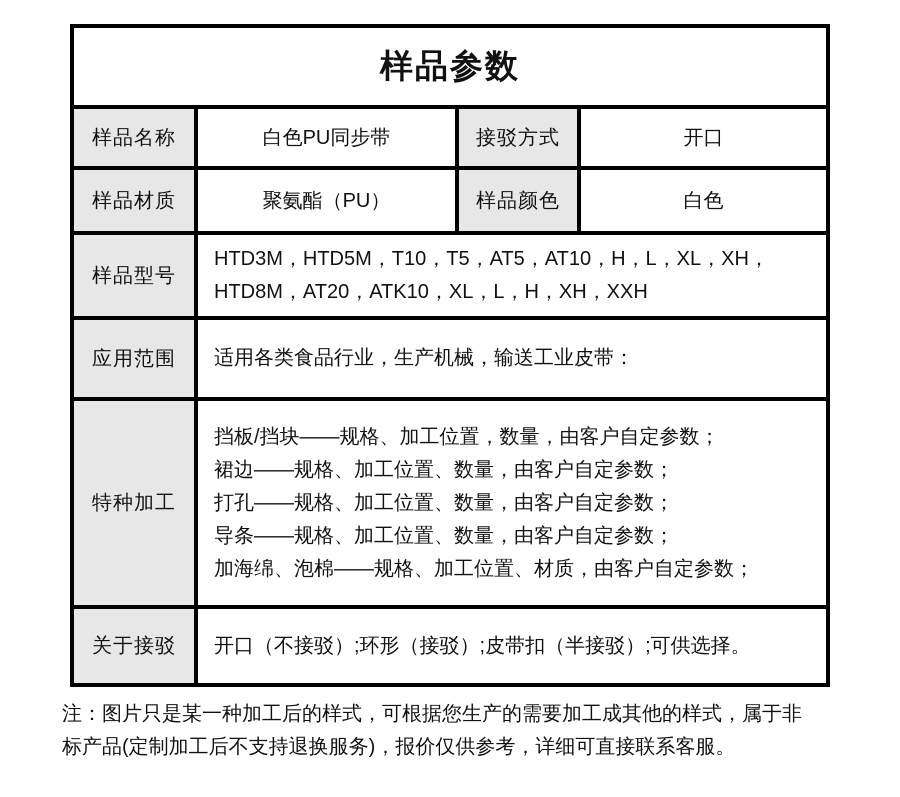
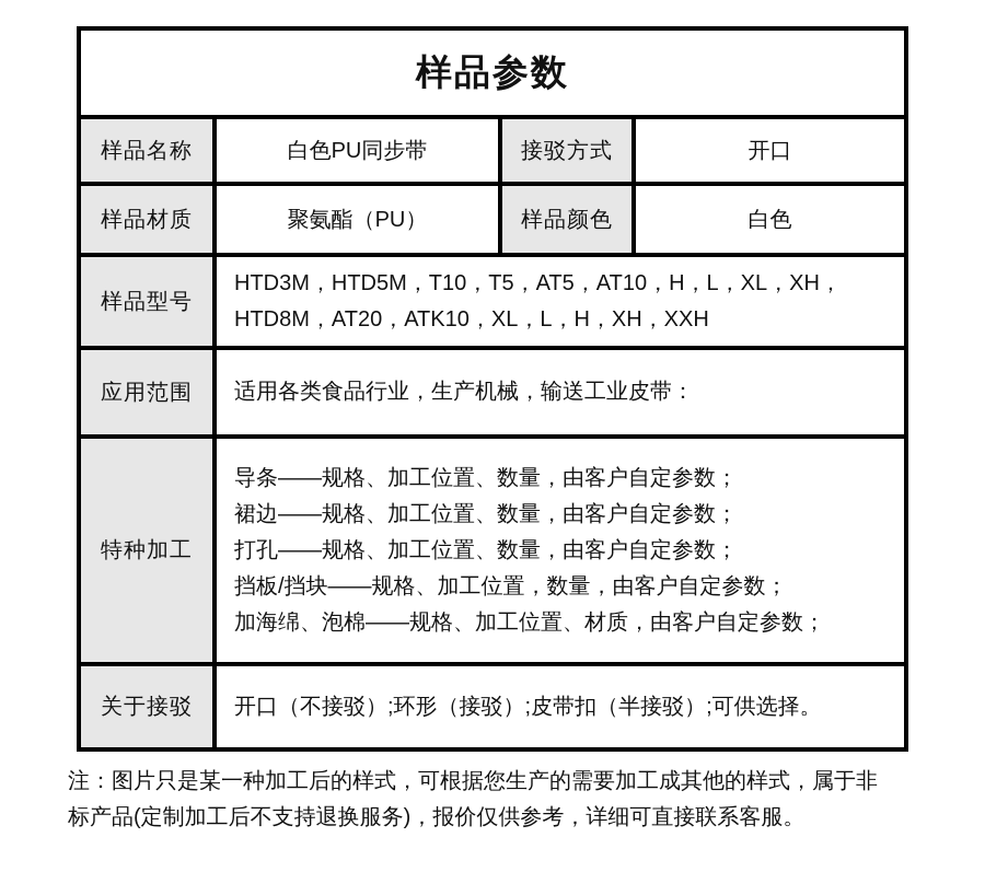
  样品参数
  样品名称
  白色PU同步带
  接驳方式
  开口
  样品材质
  聚氨酯（PU）
  样品颜色
  白色
  样品型号
  HTD3M，HTD5M，T10，T5，AT5，AT10，H，L，XL，XH，
  HTD8M，AT20，ATK10，XL，L，H，XH，XXH
  应用范围
  适用各类食品行业，生产机械，输送工业皮带：
  特种加工
- 挡板/挡块——规格、加工位置，数量，由客户自定参数；
+ 导条——规格、加工位置、数量，由客户自定参数；
  裙边——规格、加工位置、数量，由客户自定参数；
  打孔——规格、加工位置、数量，由客户自定参数；
- 导条——规格、加工位置、数量，由客户自定参数；
+ 挡板/挡块——规格、加工位置，数量，由客户自定参数；
  加海绵、泡棉——规格、加工位置、材质，由客户自定参数；
  关于接驳
  开口（不接驳）;环形（接驳）;皮带扣（半接驳）;可供选择。
  注：图片只是某一种加工后的样式，可根据您生产的需要加工成其他的样式，属于非标产品(定制加工后不支持退换服务)，报价仅供参考，详细可直接联系客服。
